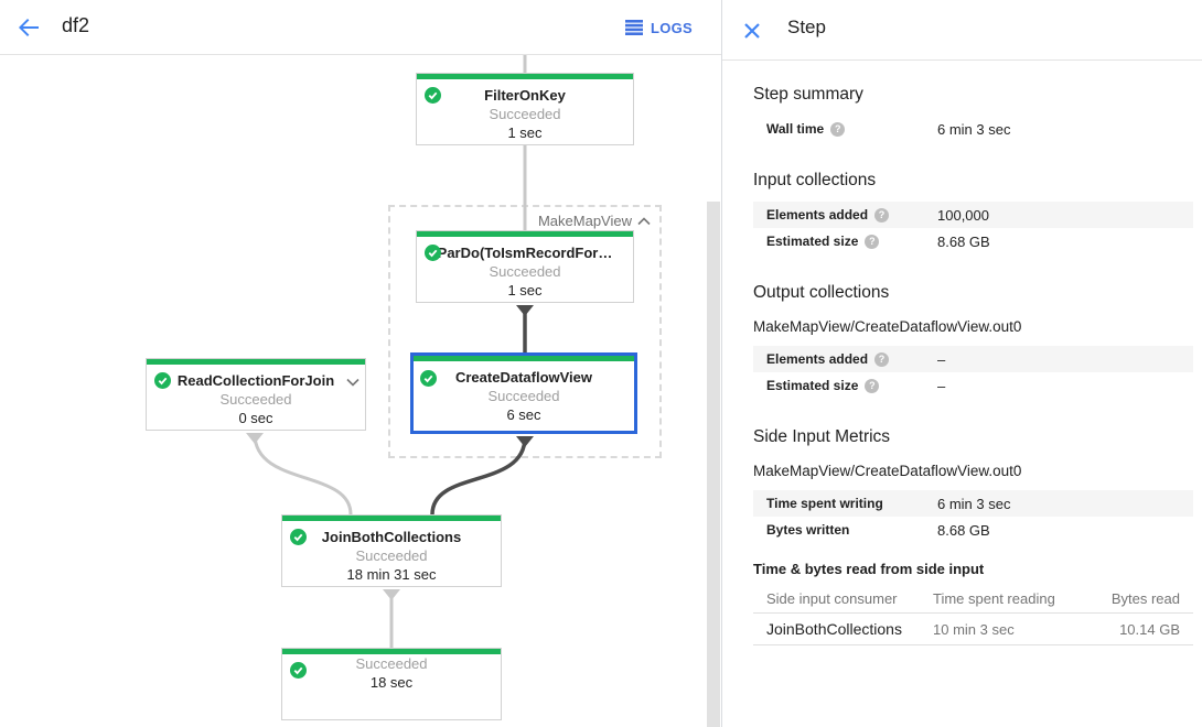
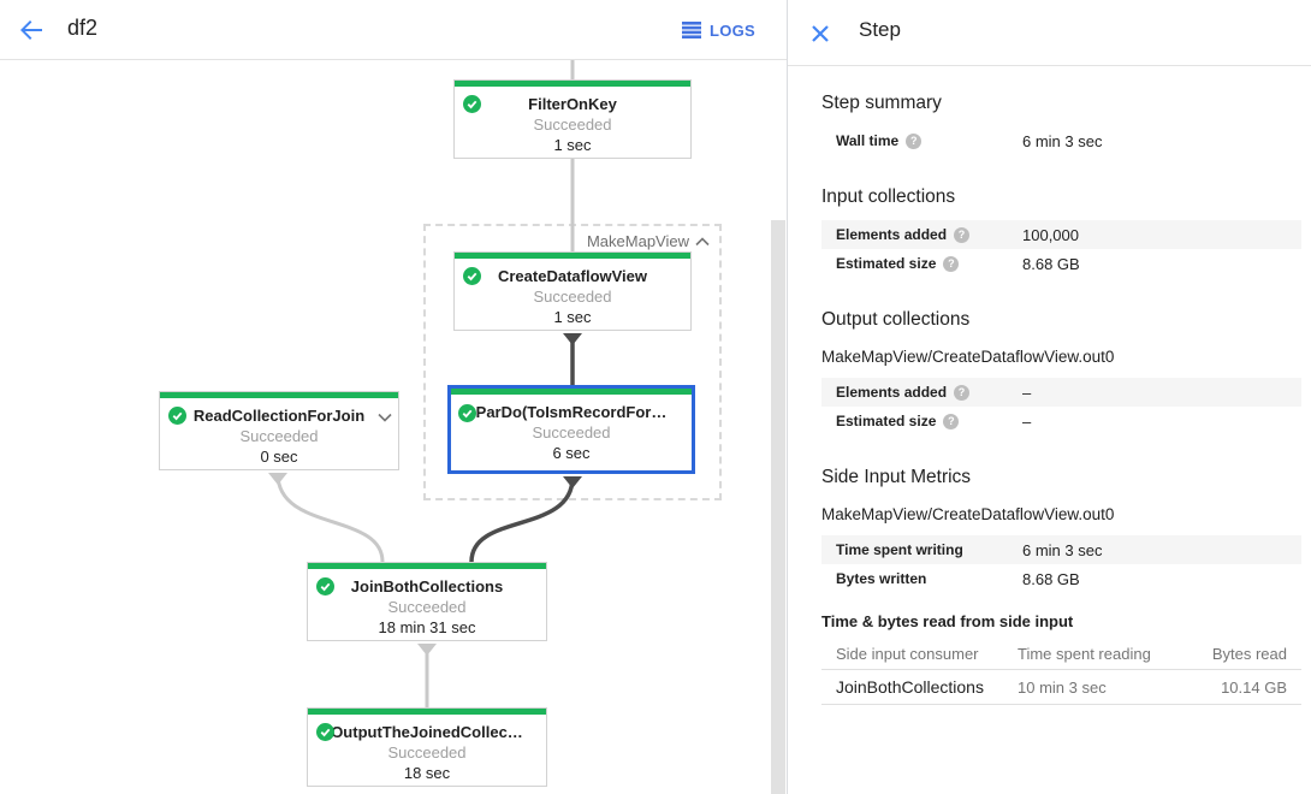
  df2
  LOGS
  MakeMapView
  FilterOnKey
  Succeeded
  1 sec
- ParDo(ToIsmRecordFor…
+ CreateDataflowView
  Succeeded
  1 sec
- CreateDataflowView
+ ParDo(ToIsmRecordFor…
  Succeeded
  6 sec
  ReadCollectionForJoin
  Succeeded
  0 sec
  JoinBothCollections
  Succeeded
  18 min 31 sec
+ OutputTheJoinedCollec…
  Succeeded
  18 sec
  Step
  Step summary
  Wall time
  ?
  6 min 3 sec
  Input collections
  Elements added
  ?
  100,000
  Estimated size
  ?
  8.68 GB
  Output collections
  MakeMapView/CreateDataflowView.out0
  Elements added
  ?
  –
  Estimated size
  ?
  –
  Side Input Metrics
  MakeMapView/CreateDataflowView.out0
  Time spent writing
  6 min 3 sec
  Bytes written
  8.68 GB
  Time & bytes read from side input
  Side input consumer
  Time spent reading
  Bytes read
  JoinBothCollections
  10 min 3 sec
  10.14 GB
